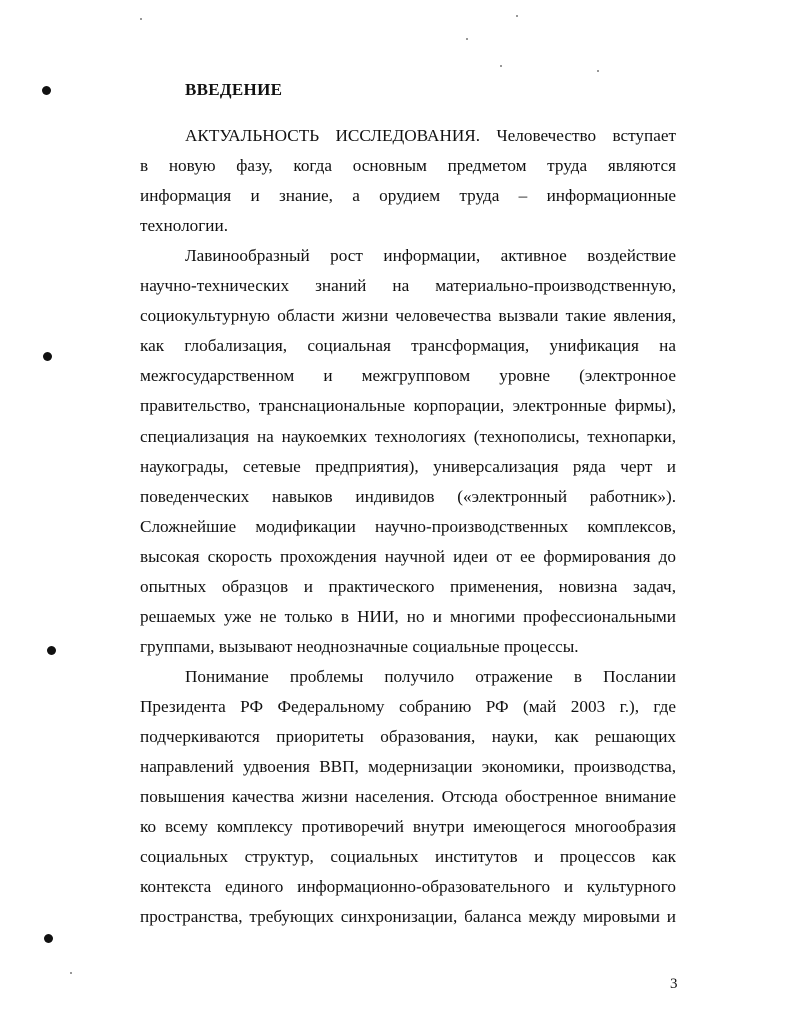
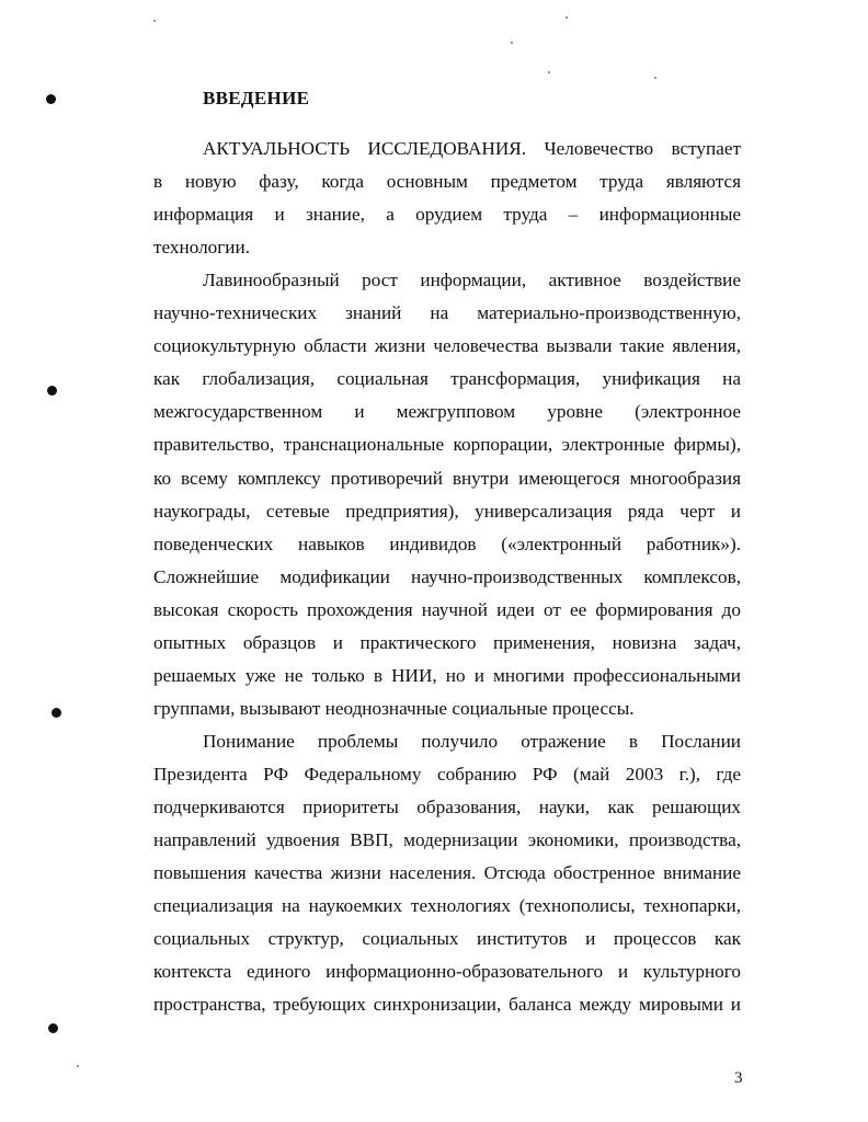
  ВВЕДЕНИЕ
  АКТУАЛЬНОСТЬ ИССЛЕДОВАНИЯ. Человечество вступает
  в новую фазу, когда основным предметом труда являются
  информация и знание, а орудием труда – информационные
  технологии.
  Лавинообразный рост информации, активное воздействие
  научно-технических знаний на материально-производственную,
  социокультурную области жизни человечества вызвали такие явления,
  как глобализация, социальная трансформация, унификация на
  межгосударственном и межгрупповом уровне (электронное
  правительство, транснациональные корпорации, электронные фирмы),
- специализация на наукоемких технологиях (технополисы, технопарки,
+ ко всему комплексу противоречий внутри имеющегося многообразия
  наукограды, сетевые предприятия), универсализация ряда черт и
  поведенческих навыков индивидов («электронный работник»).
  Сложнейшие модификации научно-производственных комплексов,
  высокая скорость прохождения научной идеи от ее формирования до
  опытных образцов и практического применения, новизна задач,
  решаемых уже не только в НИИ, но и многими профессиональными
  группами, вызывают неоднозначные социальные процессы.
  Понимание проблемы получило отражение в Послании
  Президента РФ Федеральному собранию РФ (май 2003 г.), где
  подчеркиваются приоритеты образования, науки, как решающих
  направлений удвоения ВВП, модернизации экономики, производства,
  повышения качества жизни населения. Отсюда обостренное внимание
- ко всему комплексу противоречий внутри имеющегося многообразия
+ специализация на наукоемких технологиях (технополисы, технопарки,
  социальных структур, социальных институтов и процессов как
  контекста единого информационно-образовательного и культурного
  пространства, требующих синхронизации, баланса между мировыми и
  3
